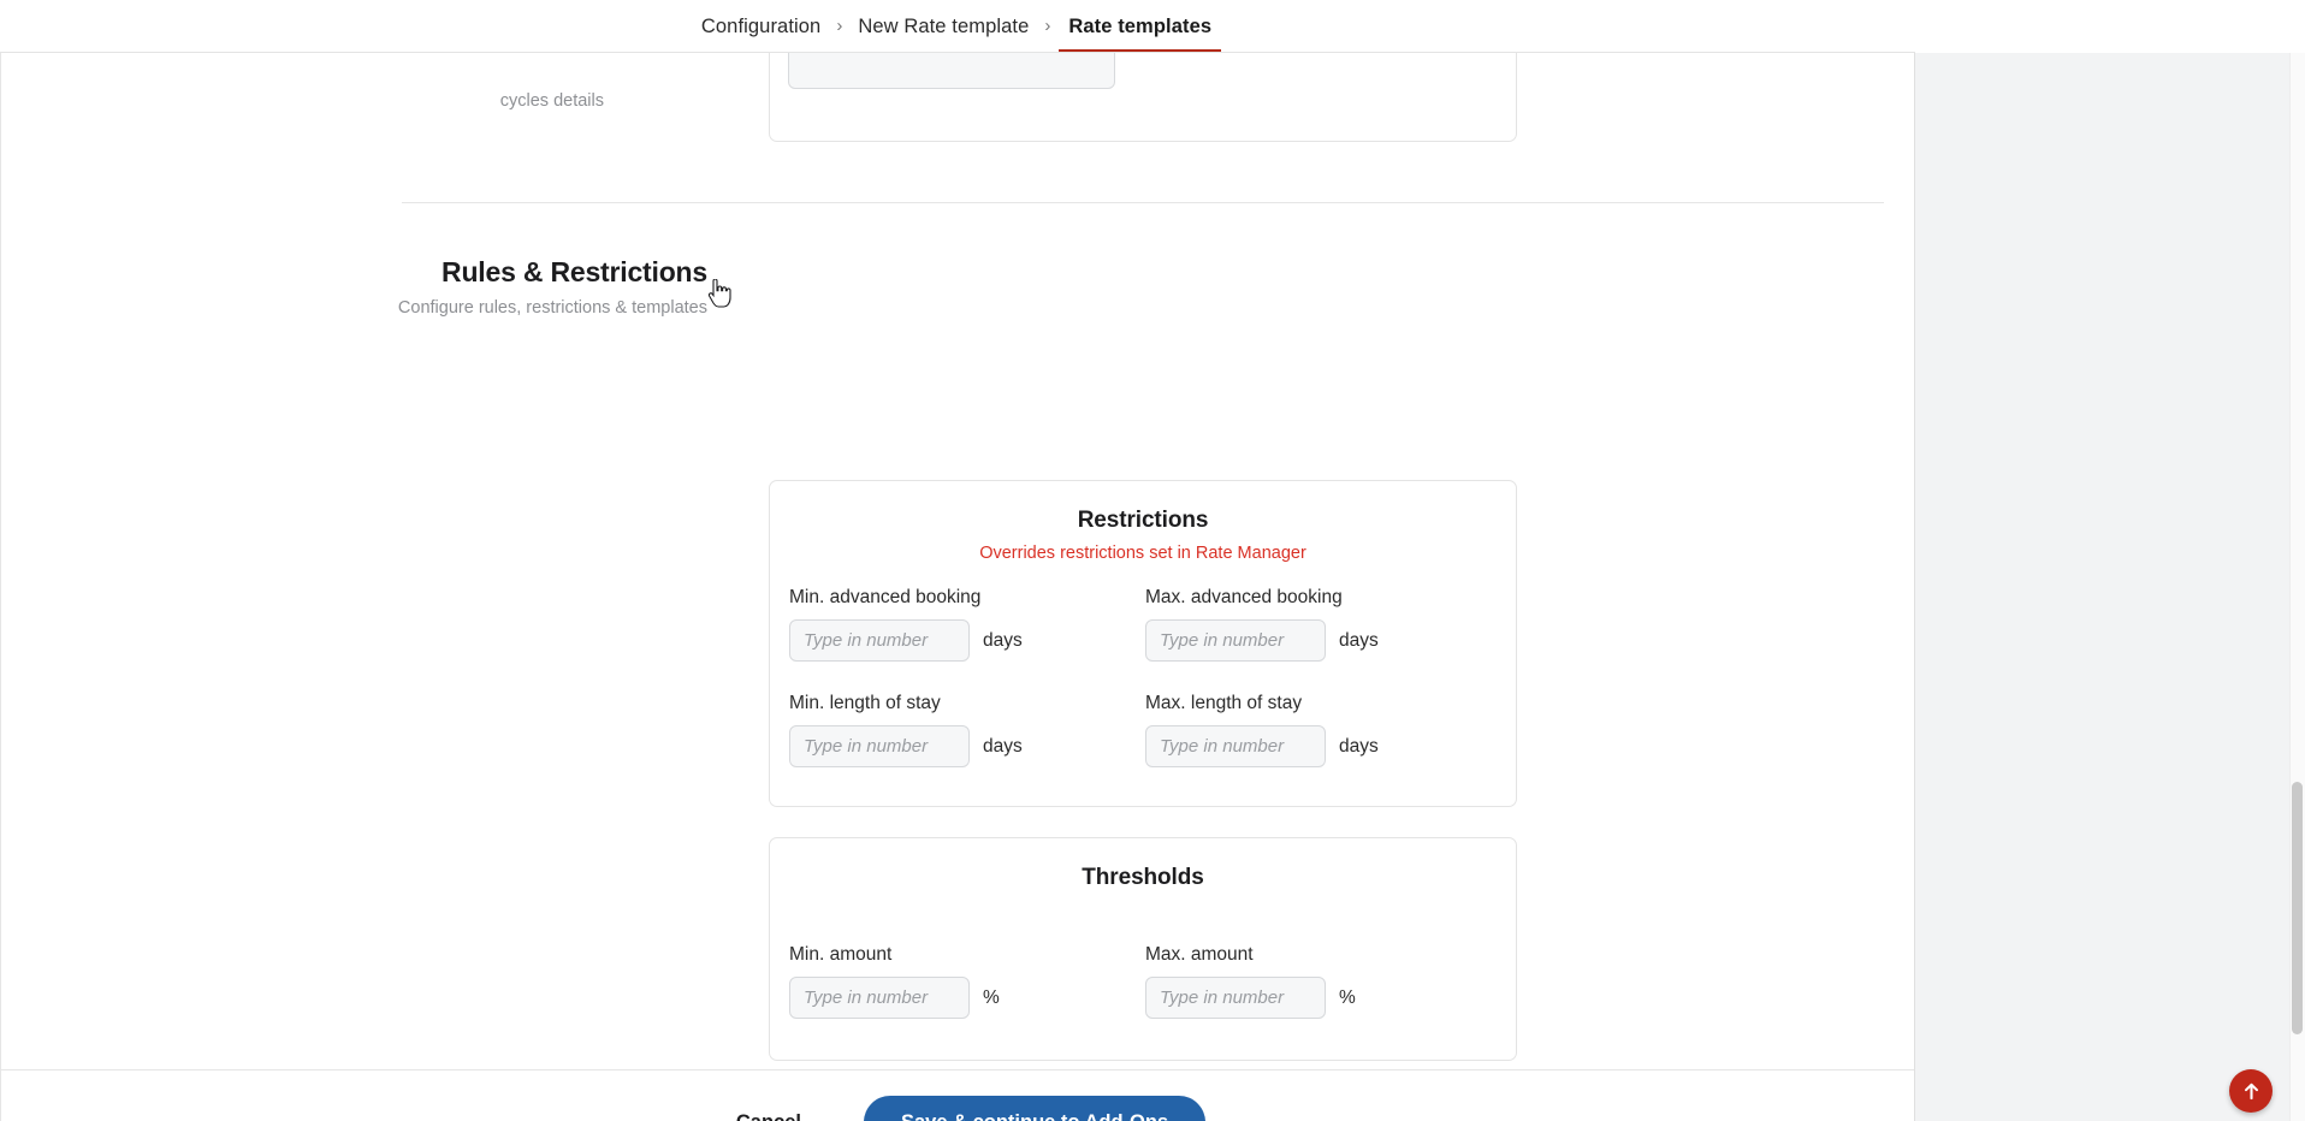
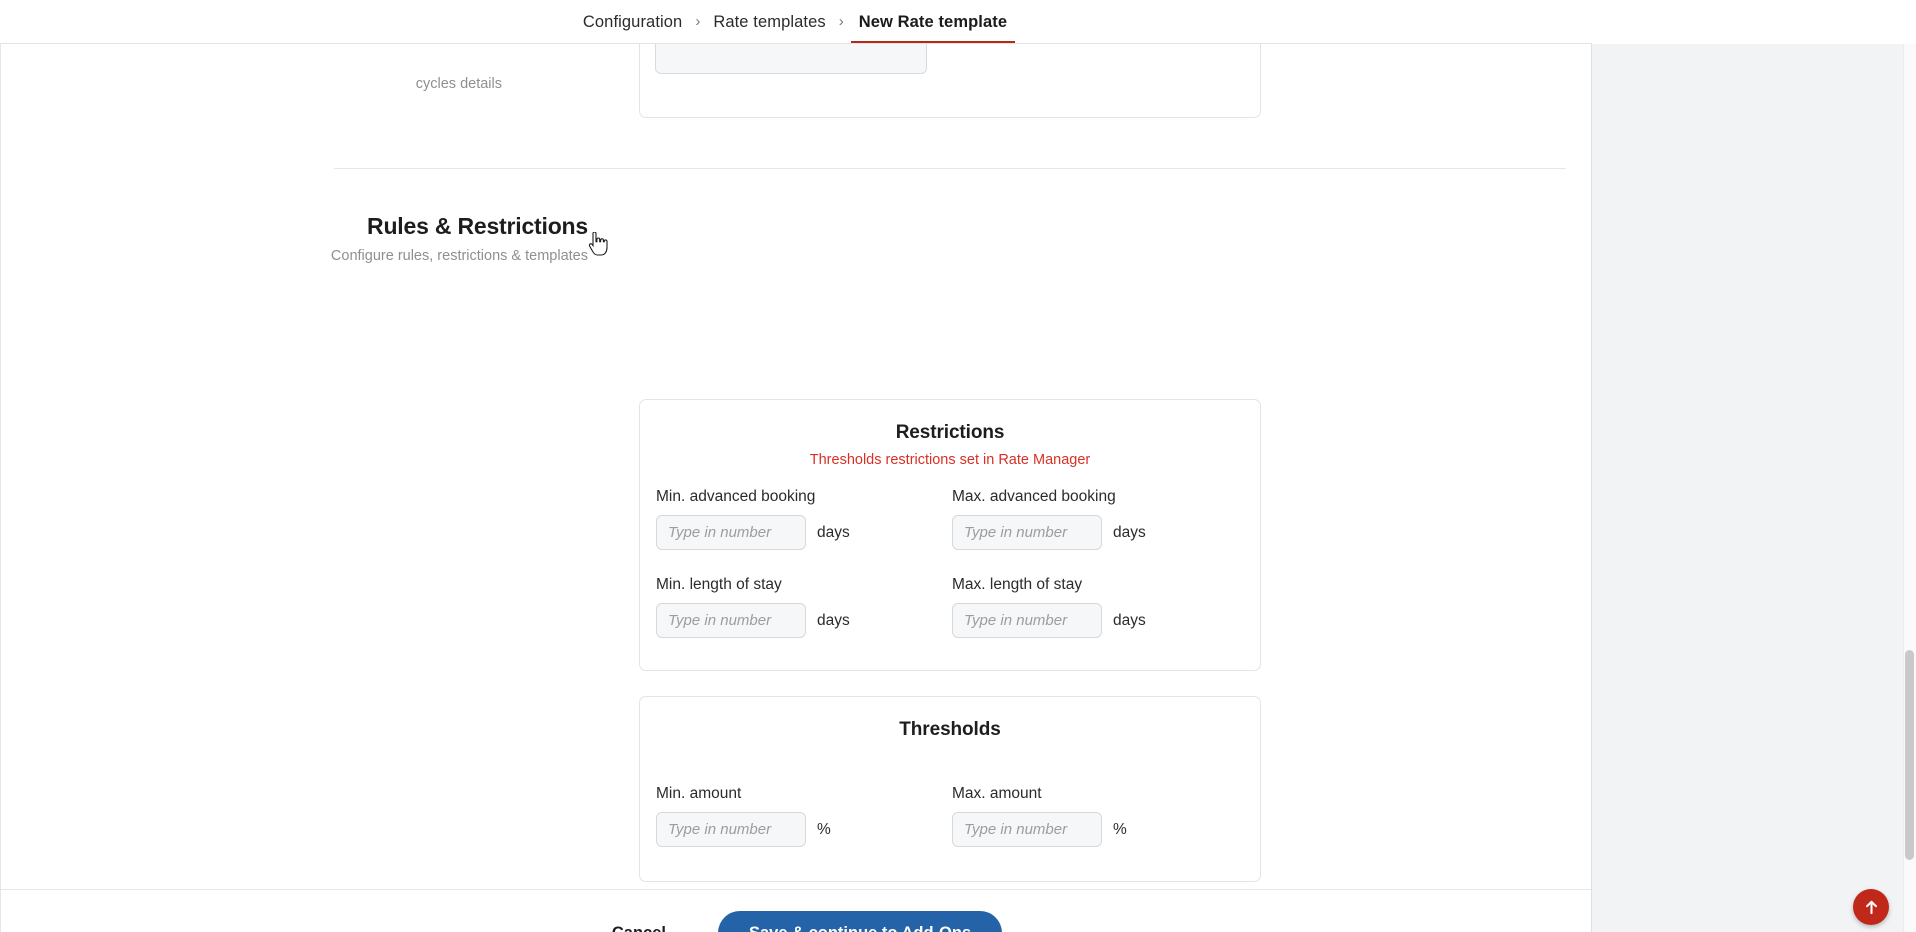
  cycles details
  Rules & Restrictions
  Configure rules, restrictions & templates
  Restrictions
- Overrides restrictions set in Rate Manager
+ Thresholds restrictions set in Rate Manager
  Min. advanced booking
  Type in number
  days
  Max. advanced booking
  Type in number
  days
  Min. length of stay
  Type in number
  days
  Max. length of stay
  Type in number
  days
  Thresholds
  Min. amount
  Type in number
  %
  Max. amount
  Type in number
  %
  Configuration
  ›
- New Rate template
+ Rate templates
  ›
- Rate templates
+ New Rate template
